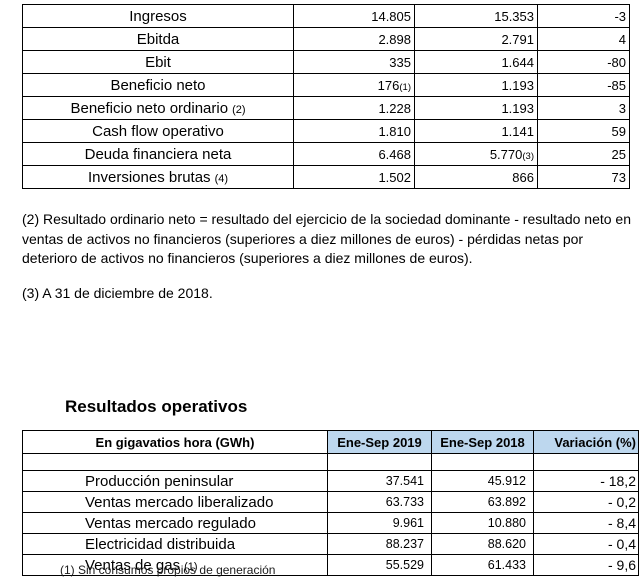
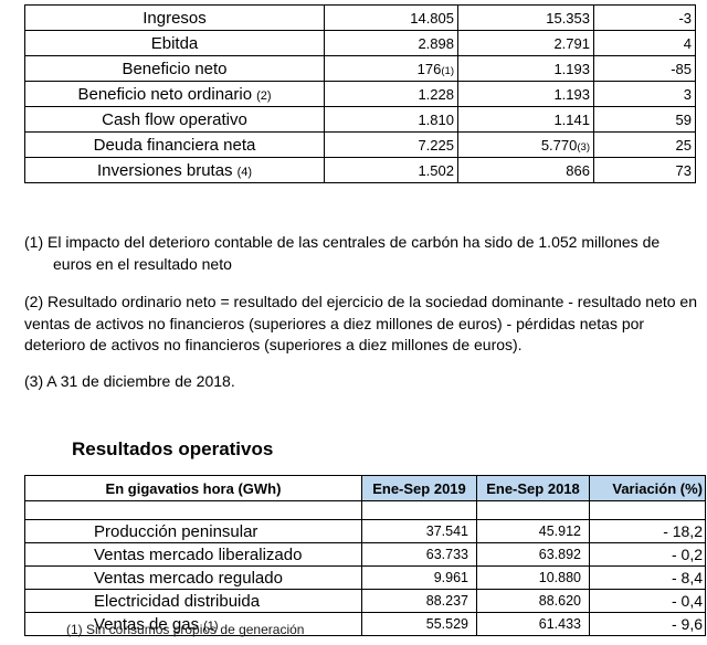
  Ingresos	14.805	15.353	-3
  Ebitda	2.898	2.791	4
- Ebit	335	1.644	-80
  Beneficio neto	176(1)	1.193	-85
  Beneficio neto ordinario (2)	1.228	1.193	3
  Cash flow operativo	1.810	1.141	59
- Deuda financiera neta	6.468	5.770(3)	25
+ Deuda financiera neta	7.225	5.770(3)	25
  Inversiones brutas (4)	1.502	866	73
+ (1) El impacto del deterioro contable de las centrales de carbón ha sido de 1.052 millones de euros en el resultado neto
  (2) Resultado ordinario neto = resultado del ejercicio de la sociedad dominante - resultado neto en ventas de activos no financieros (superiores a diez millones de euros) - pérdidas netas por deterioro de activos no financieros (superiores a diez millones de euros).
  (3) A 31 de diciembre de 2018.
  Resultados operativos
  En gigavatios hora (GWh)	Ene-Sep 2019	Ene-Sep 2018	Variación (%)
  Producción peninsular	37.541	45.912	- 18,2
  Ventas mercado liberalizado	63.733	63.892	- 0,2
  Ventas mercado regulado	9.961	10.880	- 8,4
  Electricidad distribuida	88.237	88.620	- 0,4
  Ventas de gas (1)	55.529	61.433	- 9,6
  (1) Sin consumos propios de generación
